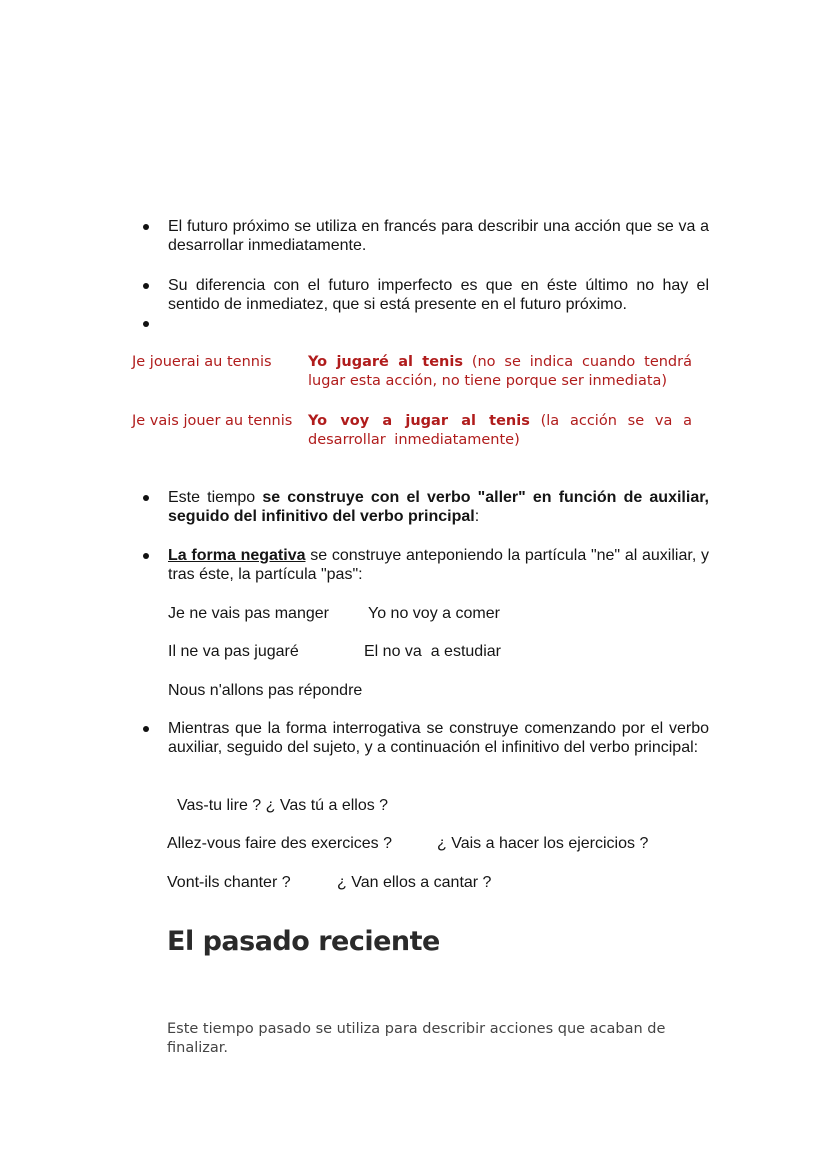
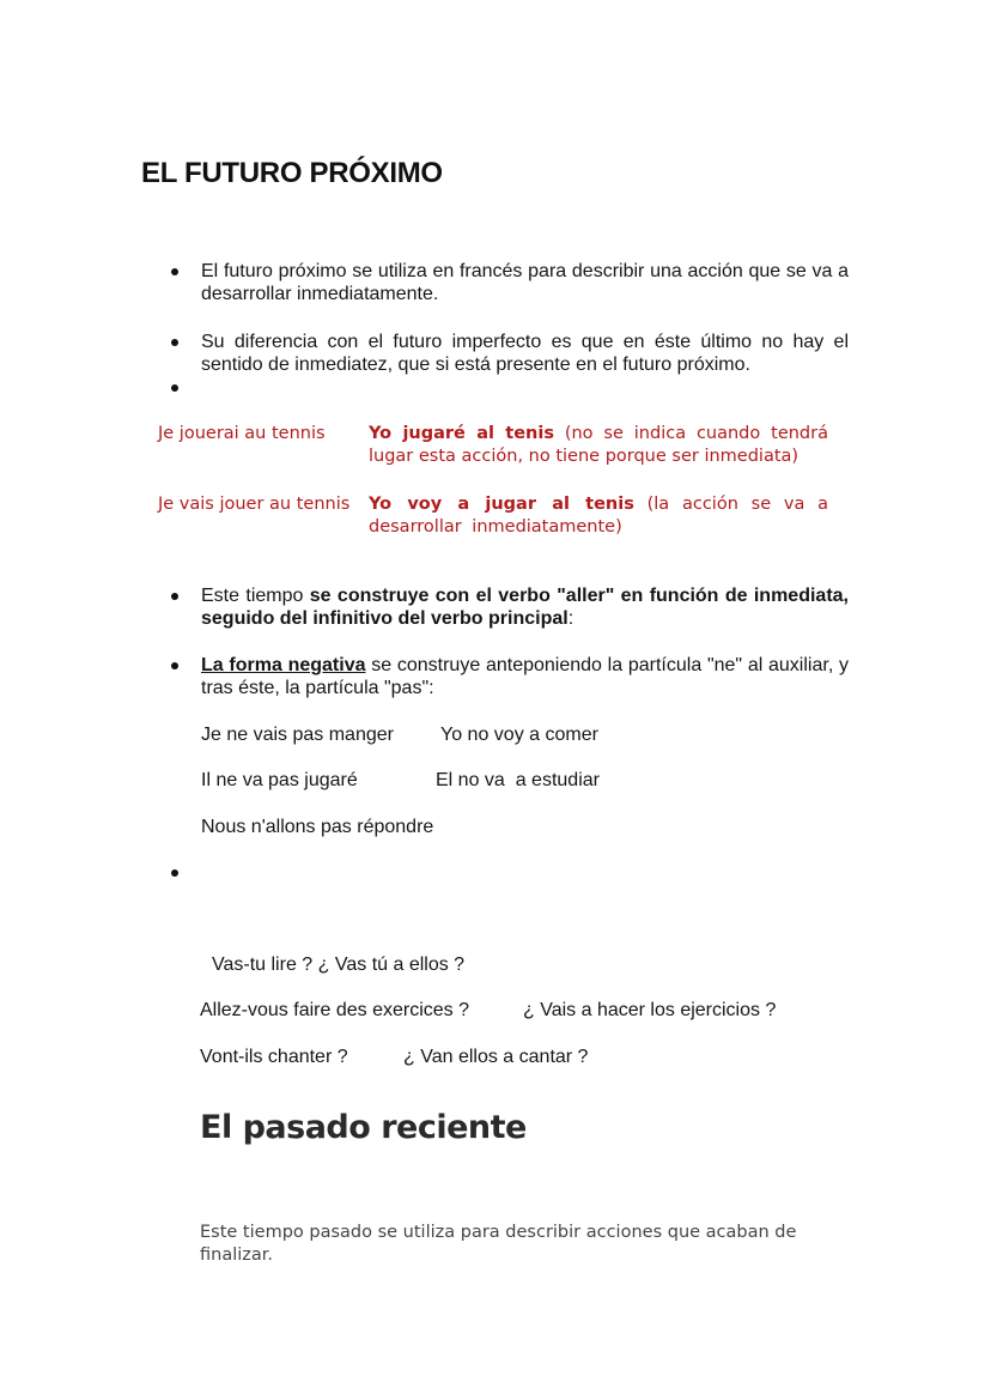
+ EL FUTURO PRÓXIMO
  El futuro próximo se utiliza en francés para describir una acción que se va a desarrollar inmediatamente.
  Su diferencia con el futuro imperfecto es que en éste último no hay el sentido de inmediatez, que si está presente en el futuro próximo.
  Je jouerai au tennis
  Yo jugaré al tenis (no se indica cuando tendrá lugar esta acción, no tiene porque ser inmediata)
  Je vais jouer au tennis
  Yo voy a jugar al tenis (la acción se va a desarrollar inmediatamente)
- Este tiempo se construye con el verbo "aller" en función de auxiliar, seguido del infinitivo del verbo principal:
+ Este tiempo se construye con el verbo "aller" en función de inmediata, seguido del infinitivo del verbo principal:
  La forma negativa se construye anteponiendo la partícula "ne" al auxiliar, y tras éste, la partícula "pas":
  Je ne vais pas manger
  Yo no voy a comer
  Il ne va pas jugaré
  El no va a estudiar
  Nous n'allons pas répondre
- Mientras que la forma interrogativa se construye comenzando por el verbo auxiliar, seguido del sujeto, y a continuación el infinitivo del verbo principal:
  Vas-tu lire ? ¿ Vas tú a ellos ?
  Allez-vous faire des exercices ?
  ¿ Vais a hacer los ejercicios ?
  Vont-ils chanter ?
  ¿ Van ellos a cantar ?
  El pasado reciente
  Este tiempo pasado se utiliza para describir acciones que acaban de finalizar.
